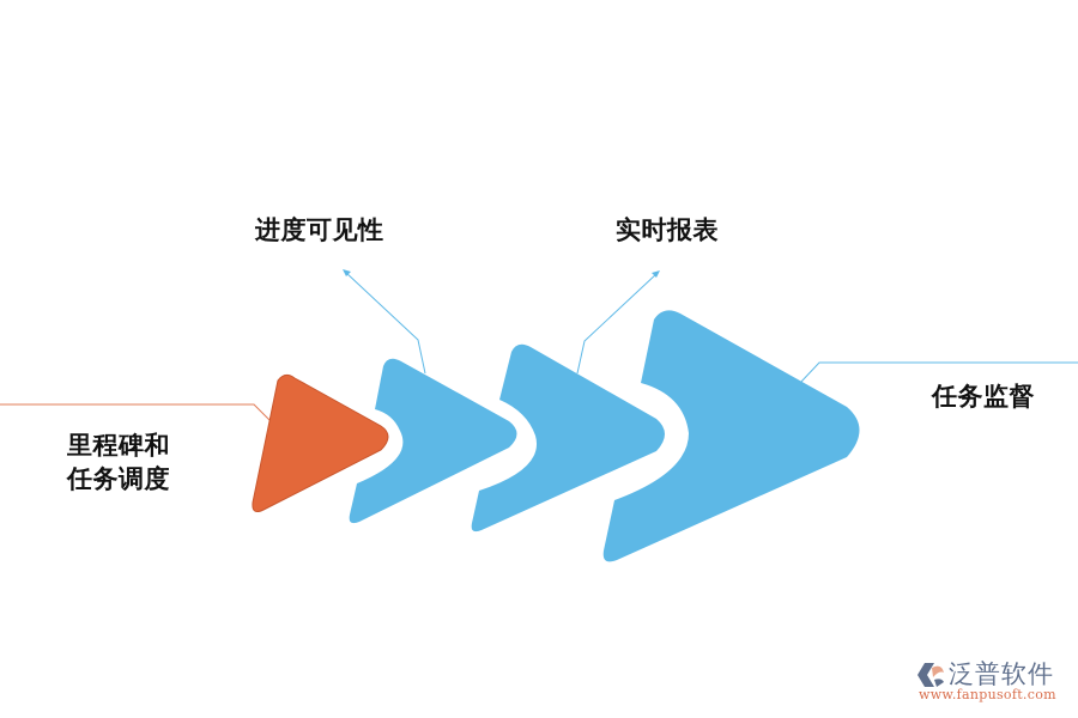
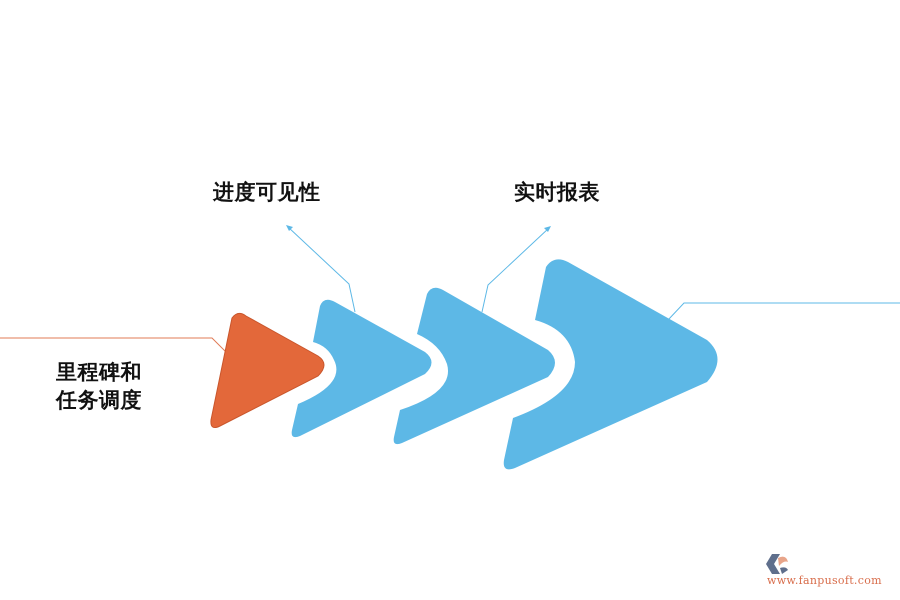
  里程碑和
  任务调度
  进度可见性
  实时报表
- 任务监督
- 泛普软件
  www.fanpusoft.com
